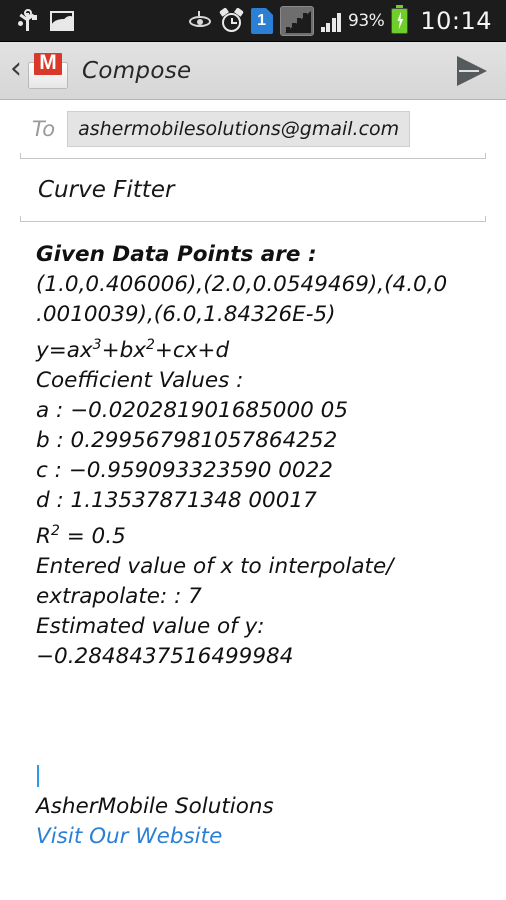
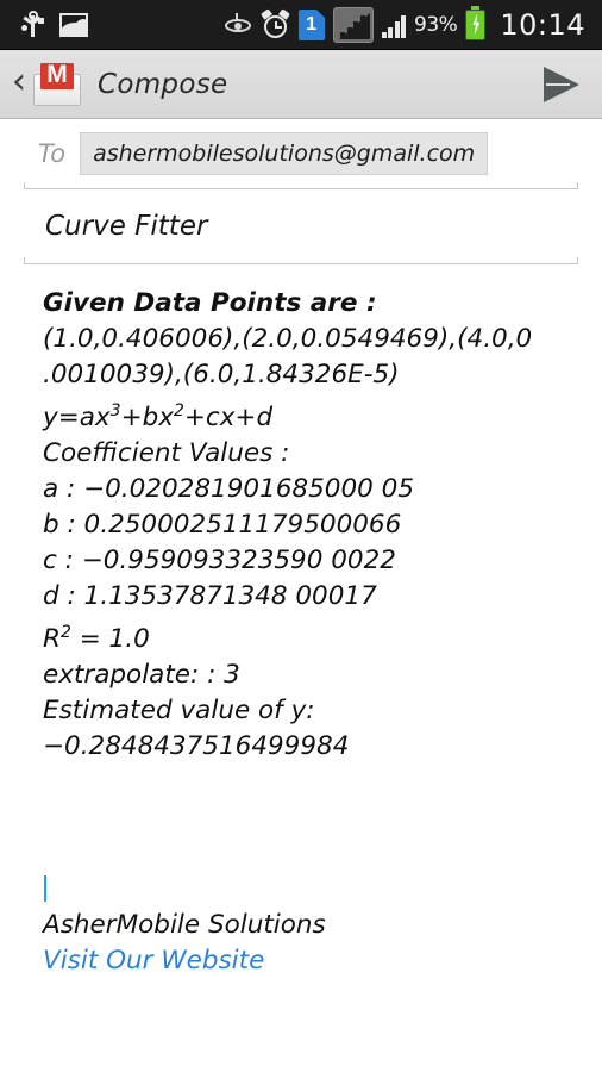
  1
  93%
  10:14
  ‹
  M
  Compose
  To
  ashermobilesolutions@gmail.com
  Curve Fitter
  Given Data Points are :
  (1.0,0.406006),(2.0,0.0549469),(4.0,0
  .0010039),(6.0,1.84326E-5)
  y=ax3+bx2+cx+d
  Coefficient Values :
  a : −0.020281901685000 05
- b : 0.299567981057864252
+ b : 0.250002511179500066
  c : −0.959093323590 0022
  d : 1.13537871348 00017
- R2 = 0.5
+ R2 = 1.0
- Entered value of x to interpolate/
- extrapolate: : 7
+ extrapolate: : 3
  Estimated value of y:
  −0.2848437516499984
  AsherMobile Solutions
  Visit Our Website
